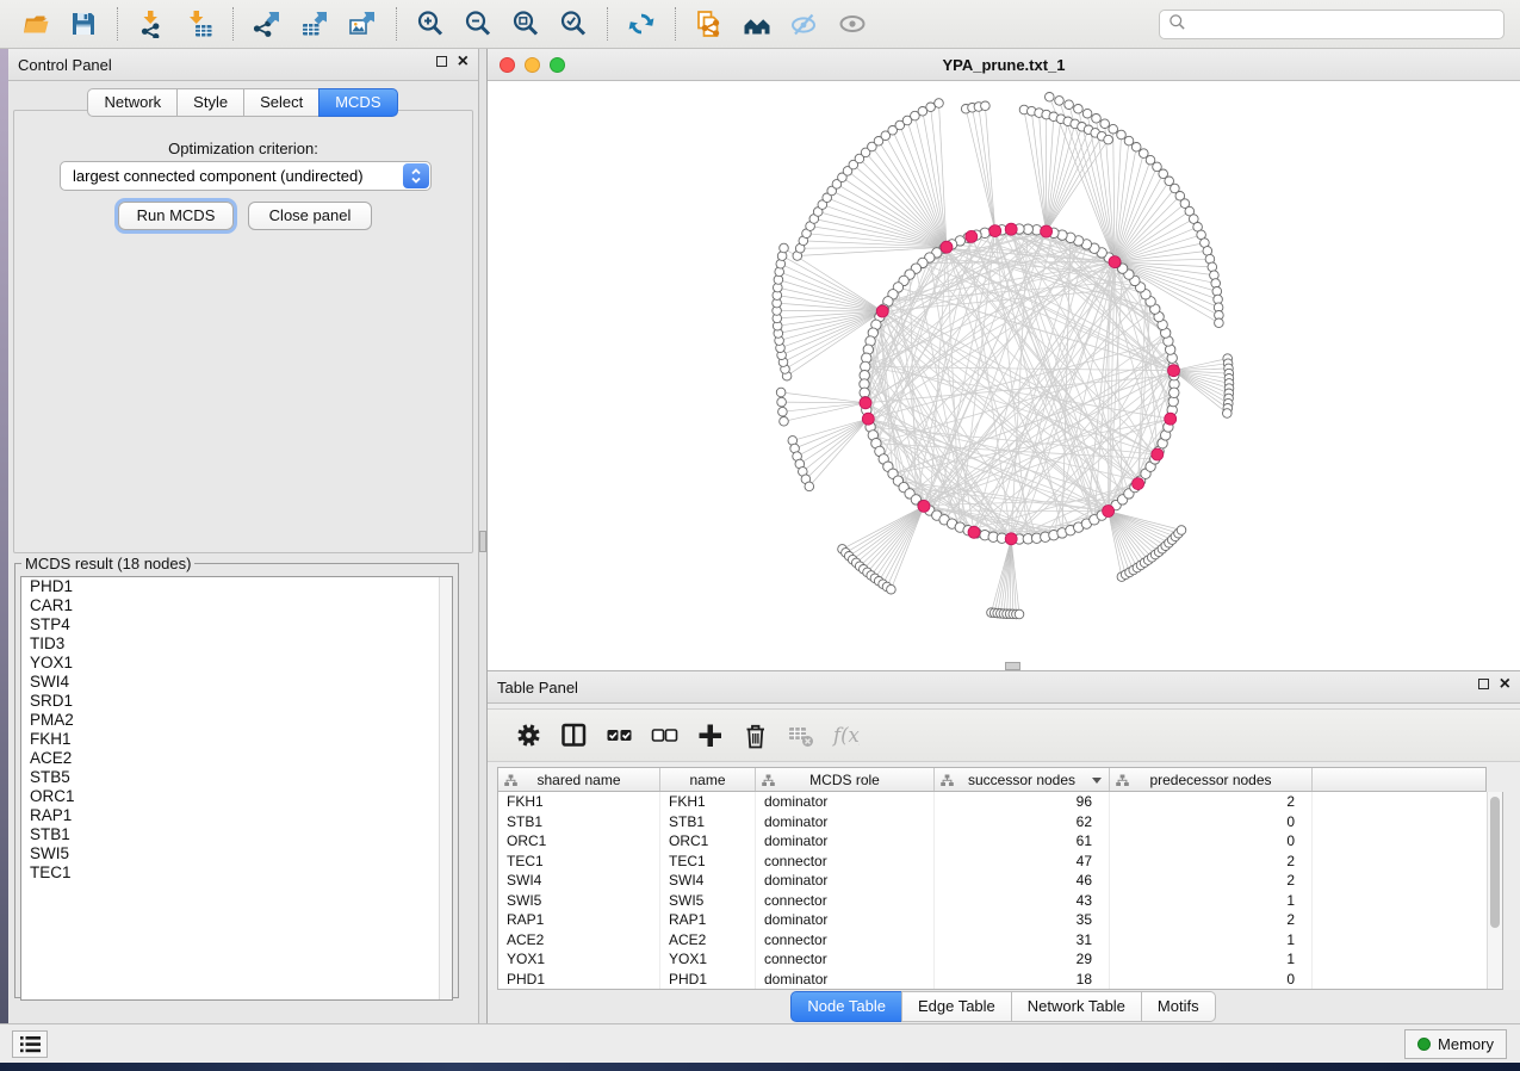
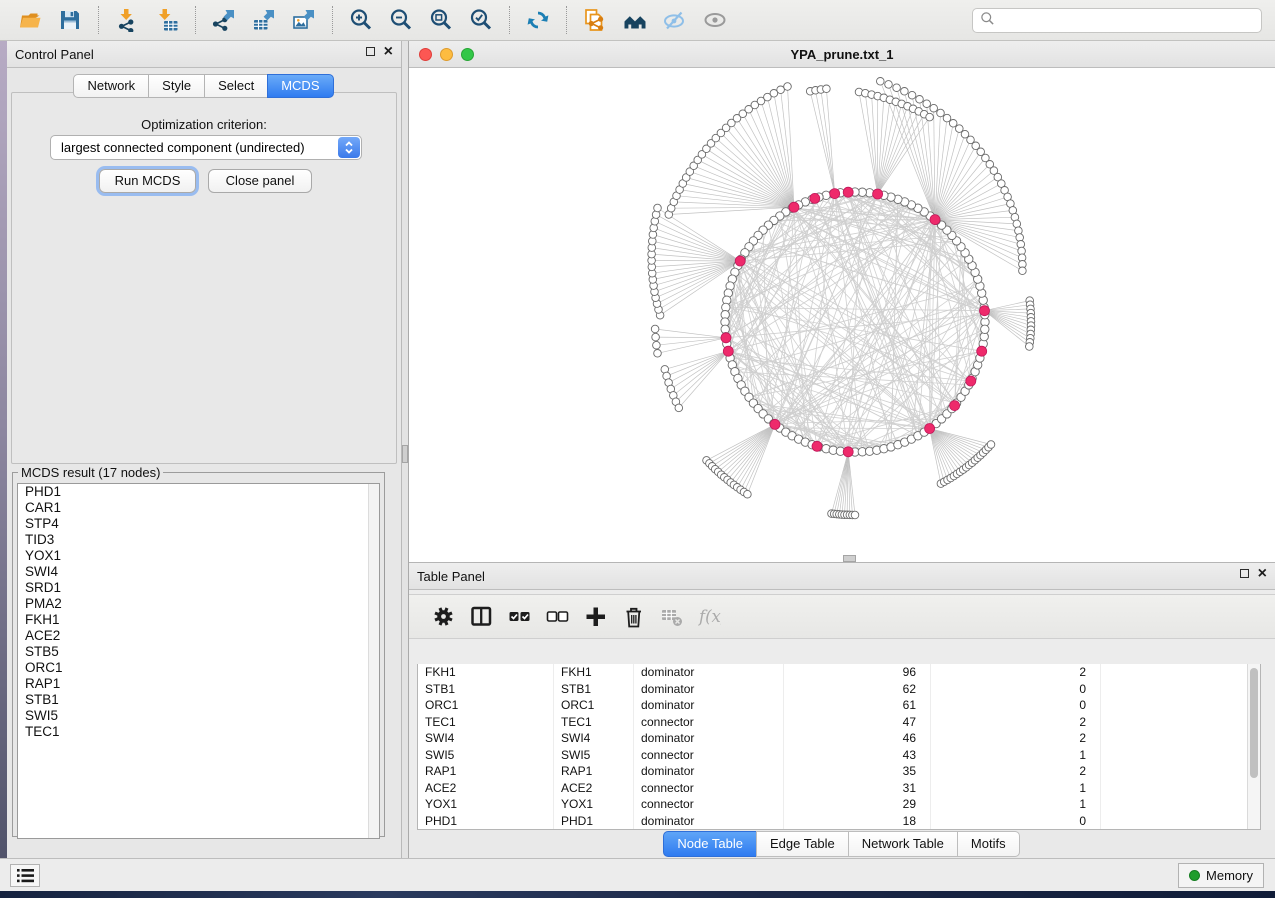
  Control Panel
  ×
  Network
  Style
  Select
  MCDS
  Optimization criterion:
  largest connected component (undirected)
  Run MCDS
  Close panel
- MCDS result (18 nodes)
+ MCDS result (17 nodes)
  PHD1
  CAR1
  STP4
  TID3
  YOX1
  SWI4
  SRD1
  PMA2
  FKH1
  ACE2
  STB5
  ORC1
  RAP1
  STB1
  SWI5
  TEC1
  YPA_prune.txt_1
  Table Panel
  ×
  f(x
- shared name
- name
- MCDS role
- successor nodes
- predecessor nodes
  FKH1
  FKH1
  dominator
  96
  2
  STB1
  STB1
  dominator
  62
  0
  ORC1
  ORC1
  dominator
  61
  0
  TEC1
  TEC1
  connector
  47
  2
  SWI4
  SWI4
  dominator
  46
  2
  SWI5
  SWI5
  connector
  43
  1
  RAP1
  RAP1
  dominator
  35
  2
  ACE2
  ACE2
  connector
  31
  1
  YOX1
  YOX1
  connector
  29
  1
  PHD1
  PHD1
  dominator
  18
  0
  Node Table
  Edge Table
  Network Table
  Motifs
  Memory
